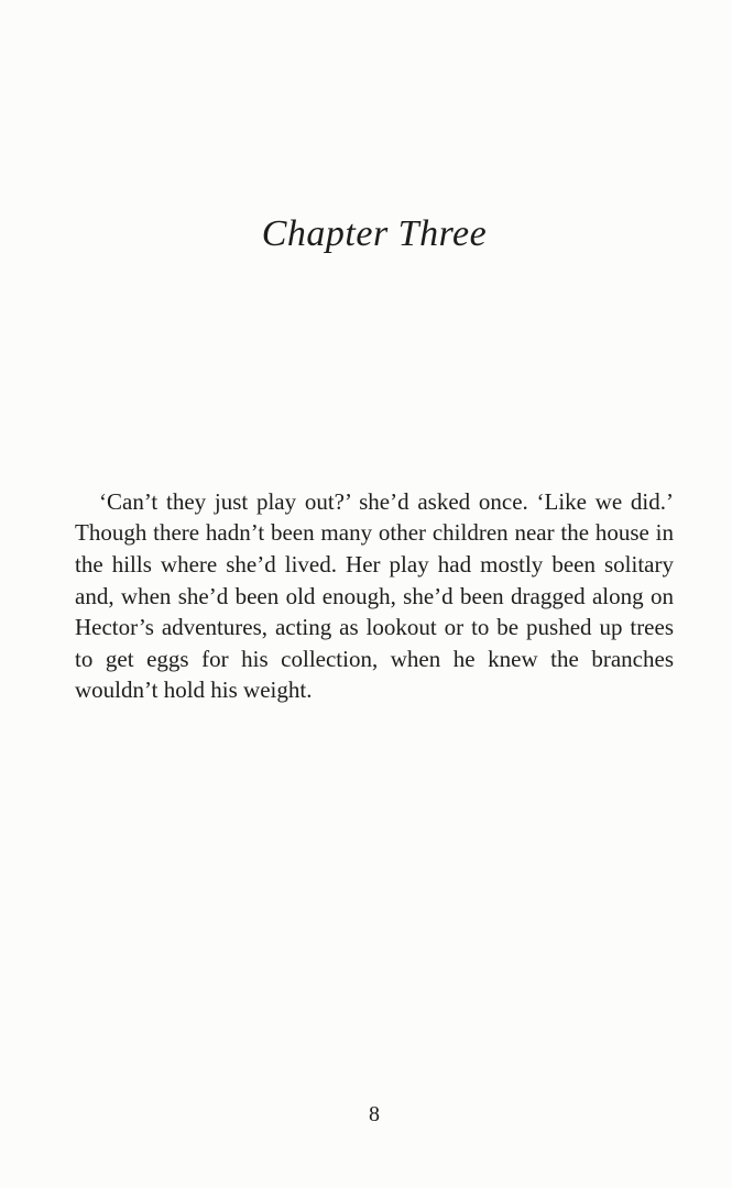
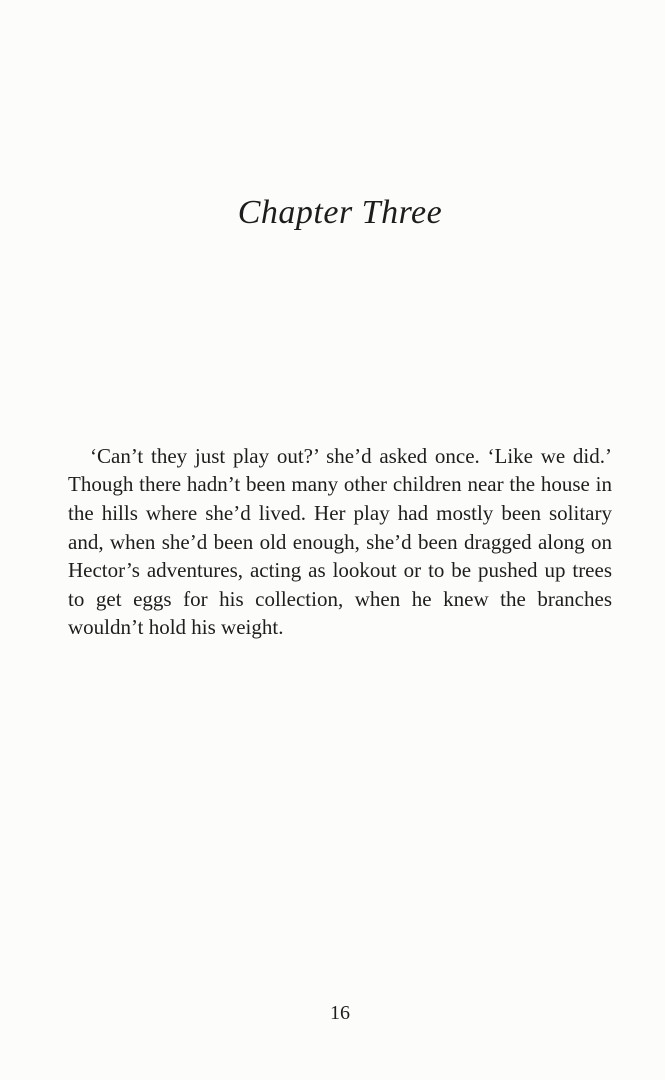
  Chapter Three
  ‘Can’t they just play out?’ she’d asked once. ‘Like we did.’ Though there hadn’t been many other children near the house in the hills where she’d lived. Her play had mostly been solitary and, when she’d been old enough, she’d been dragged along on Hector’s adventures, acting as lookout or to be pushed up trees to get eggs for his collection, when he knew the branches wouldn’t hold his weight.
- 8
+ 16
